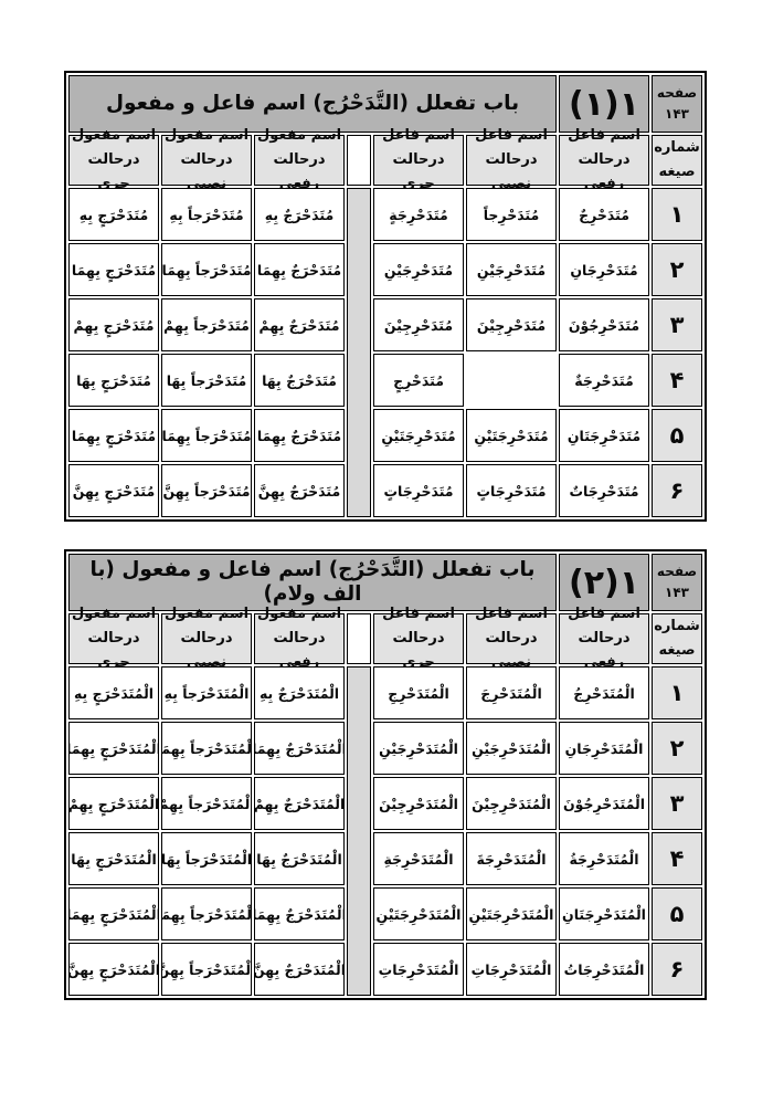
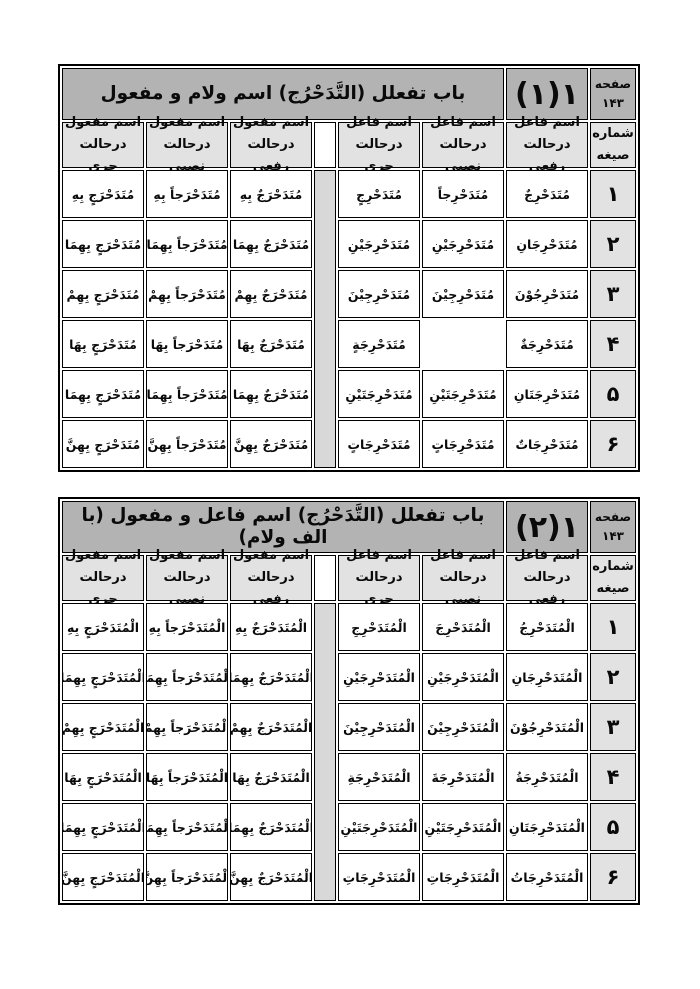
  صفحه
  ۱۴۳
  ۱(۱)
- باب تفعلل (التَّدَحْرُج) اسم فاعل و مفعول
+ باب تفعلل (التَّدَحْرُج) اسم ولام و مفعول
  شماره
  صیغه
  اسم فاعل
  درحالت رفعی
  اسم فاعل
  درحالت نصبی
  اسم فاعل
  درحالت جری
  اسم مفعول
  درحالت رفعی
  اسم مفعول
  درحالت نصبی
  اسم مفعول
  درحالت جری
  ۱
  مُتَدَحْرِجٌ
  مُتَدَحْرِجاً
- مُتَدَحْرِجَةٍ
+ مُتَدَحْرِجٍ
  مُتَدَحْرَجٌ بِهِ
  مُتَدَحْرَجاً بِهِ
  مُتَدَحْرَجٍ بِهِ
  ۲
  مُتَدَحْرِجَانِ
  مُتَدَحْرِجَيْنِ
  مُتَدَحْرِجَيْنِ
  مُتَدَحْرَجٌ بِهِمَا
  مُتَدَحْرَجاً بِهِمَا
  مُتَدَحْرَجٍ بِهِمَا
  ۳
  مُتَدَحْرِجُوْنَ
  مُتَدَحْرِجِيْنَ
  مُتَدَحْرِجِيْنَ
  مُتَدَحْرَجٌ بِهِمْ
  مُتَدَحْرَجاً بِهِمْ
  مُتَدَحْرَجٍ بِهِمْ
  ۴
  مُتَدَحْرِجَةٌ
- مُتَدَحْرِجٍ
+ مُتَدَحْرِجَةٍ
  مُتَدَحْرَجٌ بِهَا
  مُتَدَحْرَجاً بِهَا
  مُتَدَحْرَجٍ بِهَا
  ۵
  مُتَدَحْرِجَتَانِ
  مُتَدَحْرِجَتَيْنِ
  مُتَدَحْرِجَتَيْنِ
  مُتَدَحْرَجٌ بِهِمَا
  مُتَدَحْرَجاً بِهِمَا
  مُتَدَحْرَجٍ بِهِمَا
  ۶
  مُتَدَحْرِجَاتٌ
  مُتَدَحْرِجَاتٍ
  مُتَدَحْرِجَاتٍ
  مُتَدَحْرَجٌ بِهِنَّ
  مُتَدَحْرَجاً بِهِنَّ
  مُتَدَحْرَجٍ بِهِنَّ
  صفحه
  ۱۴۳
  ۱(۲)
  باب تفعلل (التَّدَحْرُج) اسم فاعل و مفعول (با الف ولام)
  شماره
  صیغه
  اسم فاعل
  درحالت رفعی
  اسم فاعل
  درحالت نصبی
  اسم فاعل
  درحالت جری
  اسم مفعول
  درحالت رفعی
  اسم مفعول
  درحالت نصبی
  اسم مفعول
  درحالت جری
  ۱
  الْمُتَدَحْرِجُ
  الْمُتَدَحْرِجَ
  الْمُتَدَحْرِجِ
  الْمُتَدَحْرَجٌ بِهِ
  الْمُتَدَحْرَجاً بِهِ
  الْمُتَدَحْرَجٍ بِهِ
  ۲
  الْمُتَدَحْرِجَانِ
  الْمُتَدَحْرِجَيْنِ
  الْمُتَدَحْرِجَيْنِ
  الْمُتَدَحْرَجٌ بِهِمَا
  لْمُتَدَحْرَجاً بِهِمَ
  الْمُتَدَحْرَجٍ بِهِمَا
  ۳
  الْمُتَدَحْرِجُوْنَ
  الْمُتَدَحْرِجِيْنَ
  الْمُتَدَحْرِجِيْنَ
  الْمُتَدَحْرَجٌ بِهِمْ
  لْمُتَدَحْرَجاً بِهِمْ
  الْمُتَدَحْرَجٍ بِهِمْ
  ۴
  الْمُتَدَحْرِجَةُ
  الْمُتَدَحْرِجَةَ
  الْمُتَدَحْرِجَةِ
  الْمُتَدَحْرَجٌ بِهَا
  الْمُتَدَحْرَجاً بِهَا
  الْمُتَدَحْرَجٍ بِهَا
  ۵
  الْمُتَدَحْرِجَتَانِ
  الْمُتَدَحْرِجَتَيْنِ
  الْمُتَدَحْرِجَتَيْنِ
  الْمُتَدَحْرَجٌ بِهِمَا
  لْمُتَدَحْرَجاً بِهِمَ
  الْمُتَدَحْرَجٍ بِهِمَا
  ۶
  الْمُتَدَحْرِجَاتُ
  الْمُتَدَحْرِجَاتِ
  الْمُتَدَحْرِجَاتِ
  الْمُتَدَحْرَجٌ بِهِنَّ
  لْمُتَدَحْرَجاً بِهِنَّ
  الْمُتَدَحْرَجٍ بِهِنَّ
